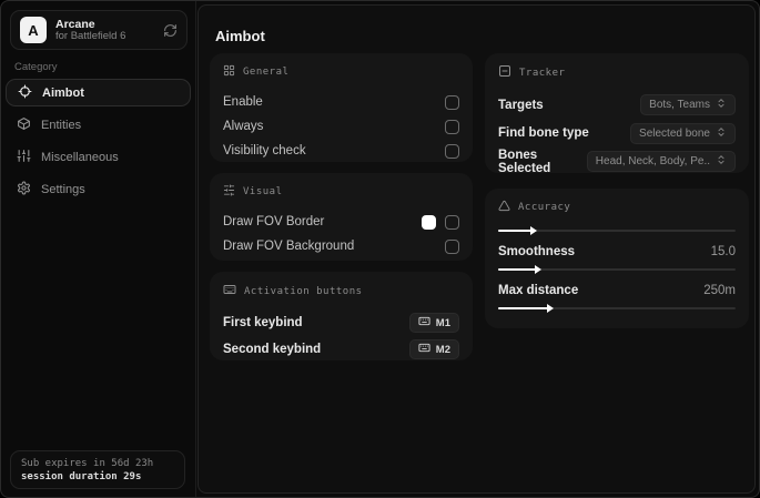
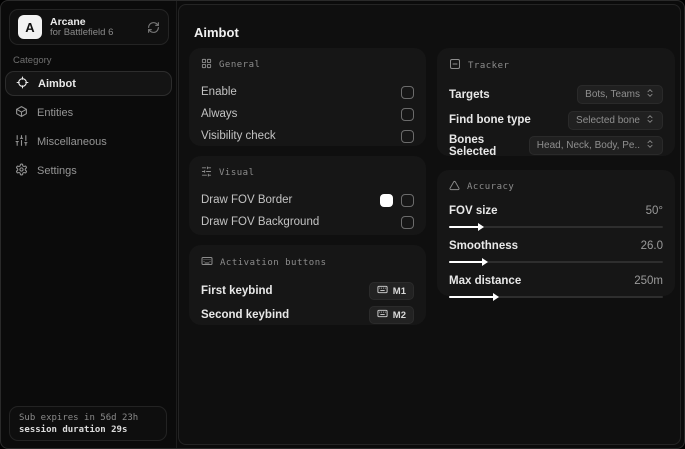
  A
  Arcane
  for Battlefield 6
  Category
  Aimbot
  Entities
  Miscellaneous
  Settings
  Sub expires in 56d 23h
  session duration 29s
  Aimbot
  General
  Enable
  Always
  Visibility check
  Visual
  Draw FOV Border
  Draw FOV Background
  Activation buttons
  First keybind
  M1
  Second keybind
  M2
  Tracker
  Targets
  Bots, Teams
  Find bone type
  Selected bone
  Bones Selected
  Head, Neck, Body, Pe..
  Accuracy
+ FOV size
+ 50°
  Smoothness
- 15.0
+ 26.0
  Max distance
  250m
